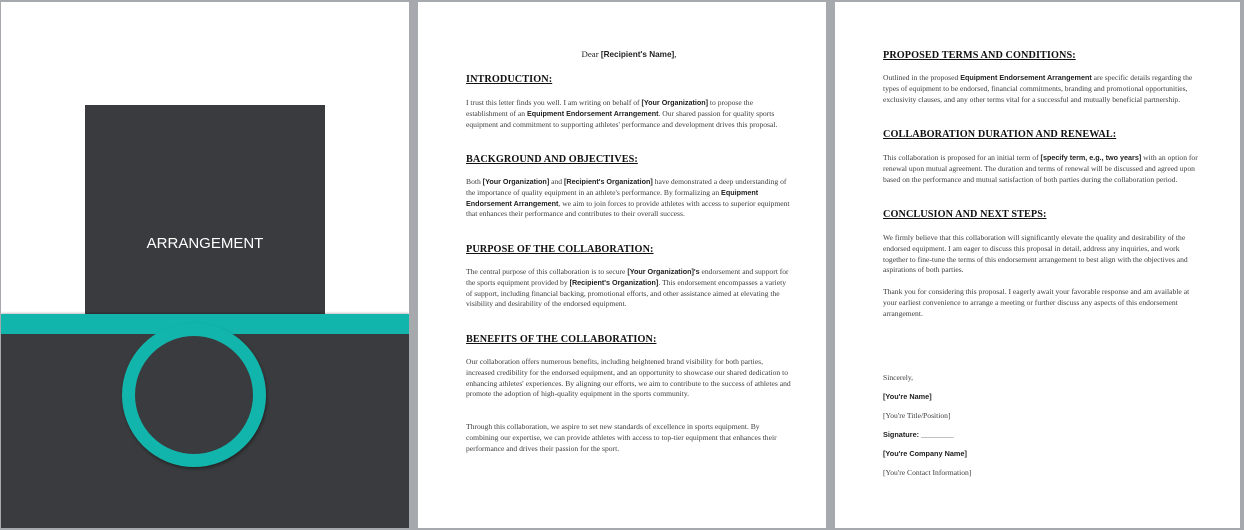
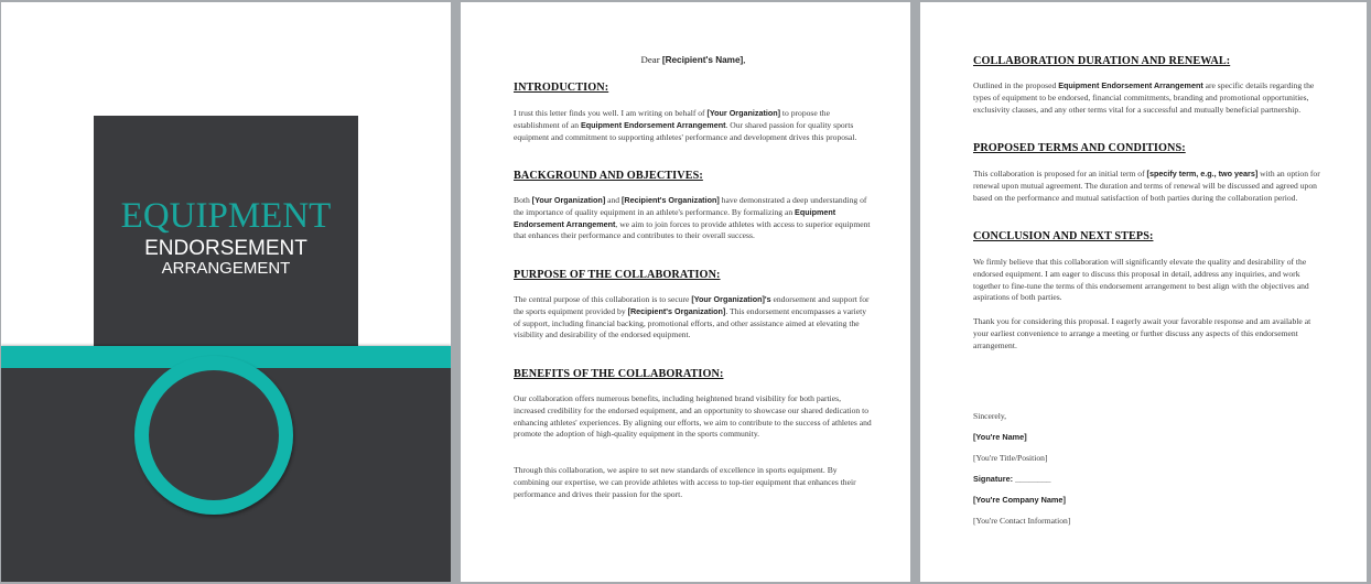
+ EQUIPMENT
+ ENDORSEMENT
  ARRANGEMENT
  Dear [Recipient's Name],
  INTRODUCTION:
  I trust this letter finds you well. I am writing on behalf of [Your Organization] to propose the establishment of an Equipment Endorsement Arrangement. Our shared passion for quality sports equipment and commitment to supporting athletes' performance and development drives this proposal.
  BACKGROUND AND OBJECTIVES:
  Both [Your Organization] and [Recipient's Organization] have demonstrated a deep understanding of the importance of quality equipment in an athlete's performance. By formalizing an Equipment Endorsement Arrangement, we aim to join forces to provide athletes with access to superior equipment that enhances their performance and contributes to their overall success.
  PURPOSE OF THE COLLABORATION:
  The central purpose of this collaboration is to secure [Your Organization]'s endorsement and support for the sports equipment provided by [Recipient's Organization]. This endorsement encompasses a variety of support, including financial backing, promotional efforts, and other assistance aimed at elevating the visibility and desirability of the endorsed equipment.
  BENEFITS OF THE COLLABORATION:
  Our collaboration offers numerous benefits, including heightened brand visibility for both parties, increased credibility for the endorsed equipment, and an opportunity to showcase our shared dedication to enhancing athletes' experiences. By aligning our efforts, we aim to contribute to the success of athletes and promote the adoption of high-quality equipment in the sports community.
  Through this collaboration, we aspire to set new standards of excellence in sports equipment. By combining our expertise, we can provide athletes with access to top-tier equipment that enhances their performance and drives their passion for the sport.
- PROPOSED TERMS AND CONDITIONS:
+ COLLABORATION DURATION AND RENEWAL:
  Outlined in the proposed Equipment Endorsement Arrangement are specific details regarding the types of equipment to be endorsed, financial commitments, branding and promotional opportunities, exclusivity clauses, and any other terms vital for a successful and mutually beneficial partnership.
- COLLABORATION DURATION AND RENEWAL:
+ PROPOSED TERMS AND CONDITIONS:
  This collaboration is proposed for an initial term of [specify term, e.g., two years] with an option for renewal upon mutual agreement. The duration and terms of renewal will be discussed and agreed upon based on the performance and mutual satisfaction of both parties during the collaboration period.
  CONCLUSION AND NEXT STEPS:
  We firmly believe that this collaboration will significantly elevate the quality and desirability of the endorsed equipment. I am eager to discuss this proposal in detail, address any inquiries, and work together to fine-tune the terms of this endorsement arrangement to best align with the objectives and aspirations of both parties.
  Thank you for considering this proposal. I eagerly await your favorable response and am available at your earliest convenience to arrange a meeting or further discuss any aspects of this endorsement arrangement.
  Sincerely,
  [You're Name]
  [You're Title/Position]
  Signature: ________
  [You're Company Name]
  [You're Contact Information]
